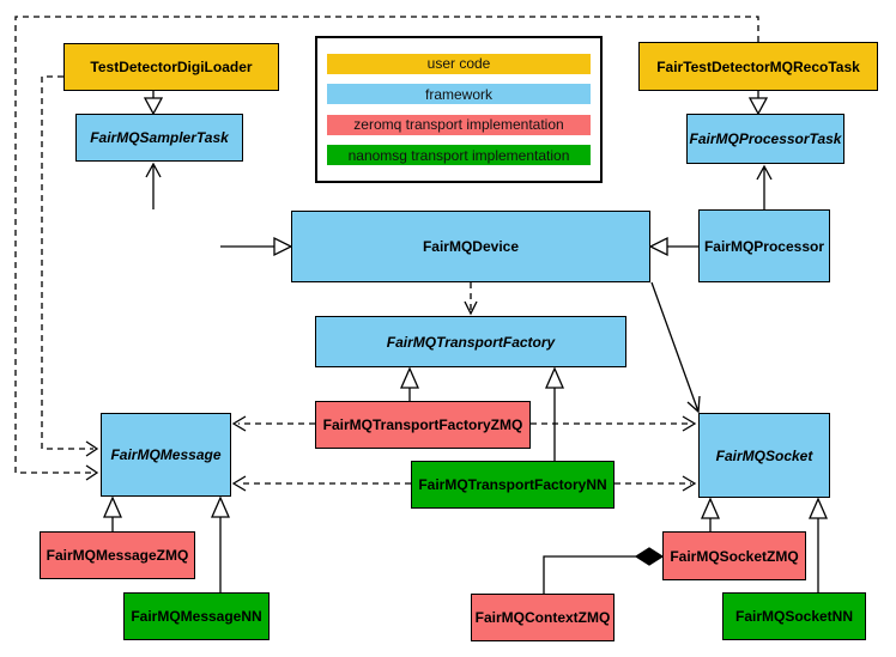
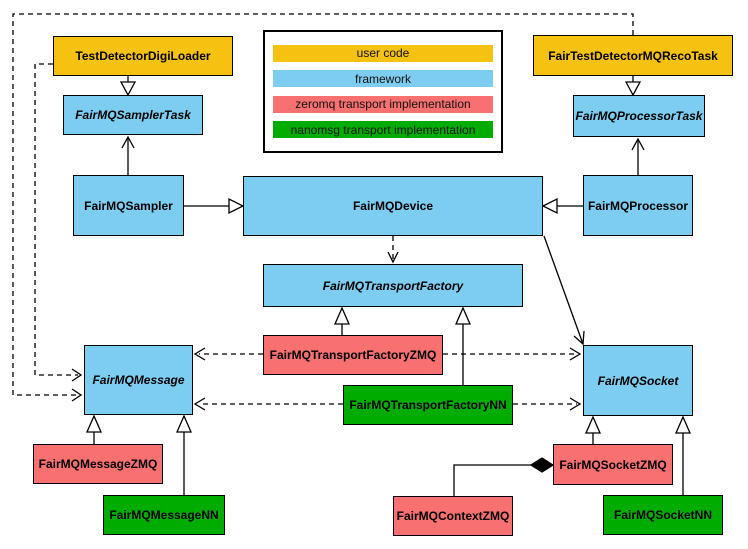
  user code
  framework
  zeromq transport implementation
  nanomsg transport implementation
  TestDetectorDigiLoader
  FairTestDetectorMQRecoTask
  FairMQSamplerTask
  FairMQProcessorTask
+ FairMQSampler
  FairMQDevice
  FairMQProcessor
  FairMQTransportFactory
  FairMQTransportFactoryZMQ
  FairMQTransportFactoryNN
  FairMQMessage
  FairMQSocket
  FairMQMessageZMQ
  FairMQMessageNN
  FairMQSocketZMQ
  FairMQContextZMQ
  FairMQSocketNN
